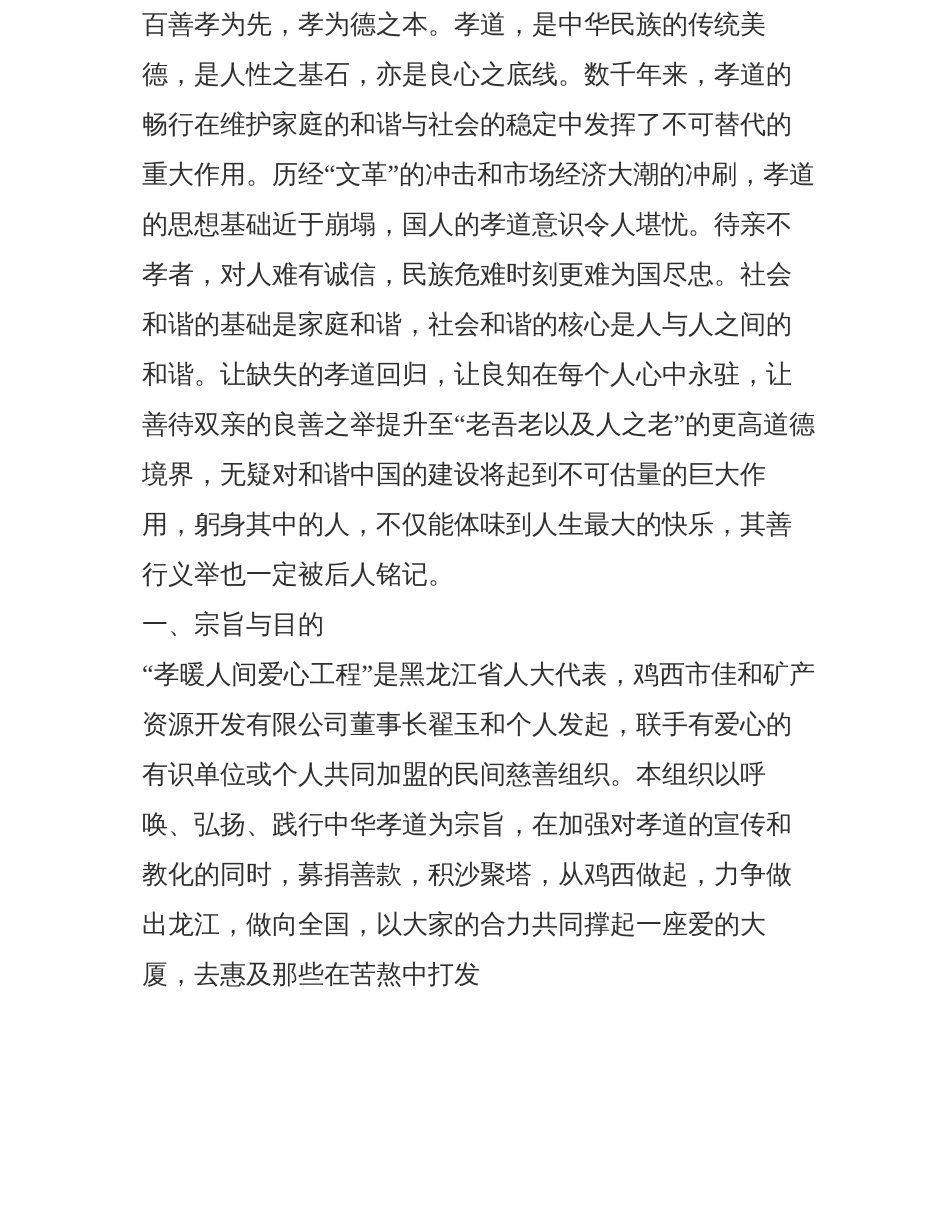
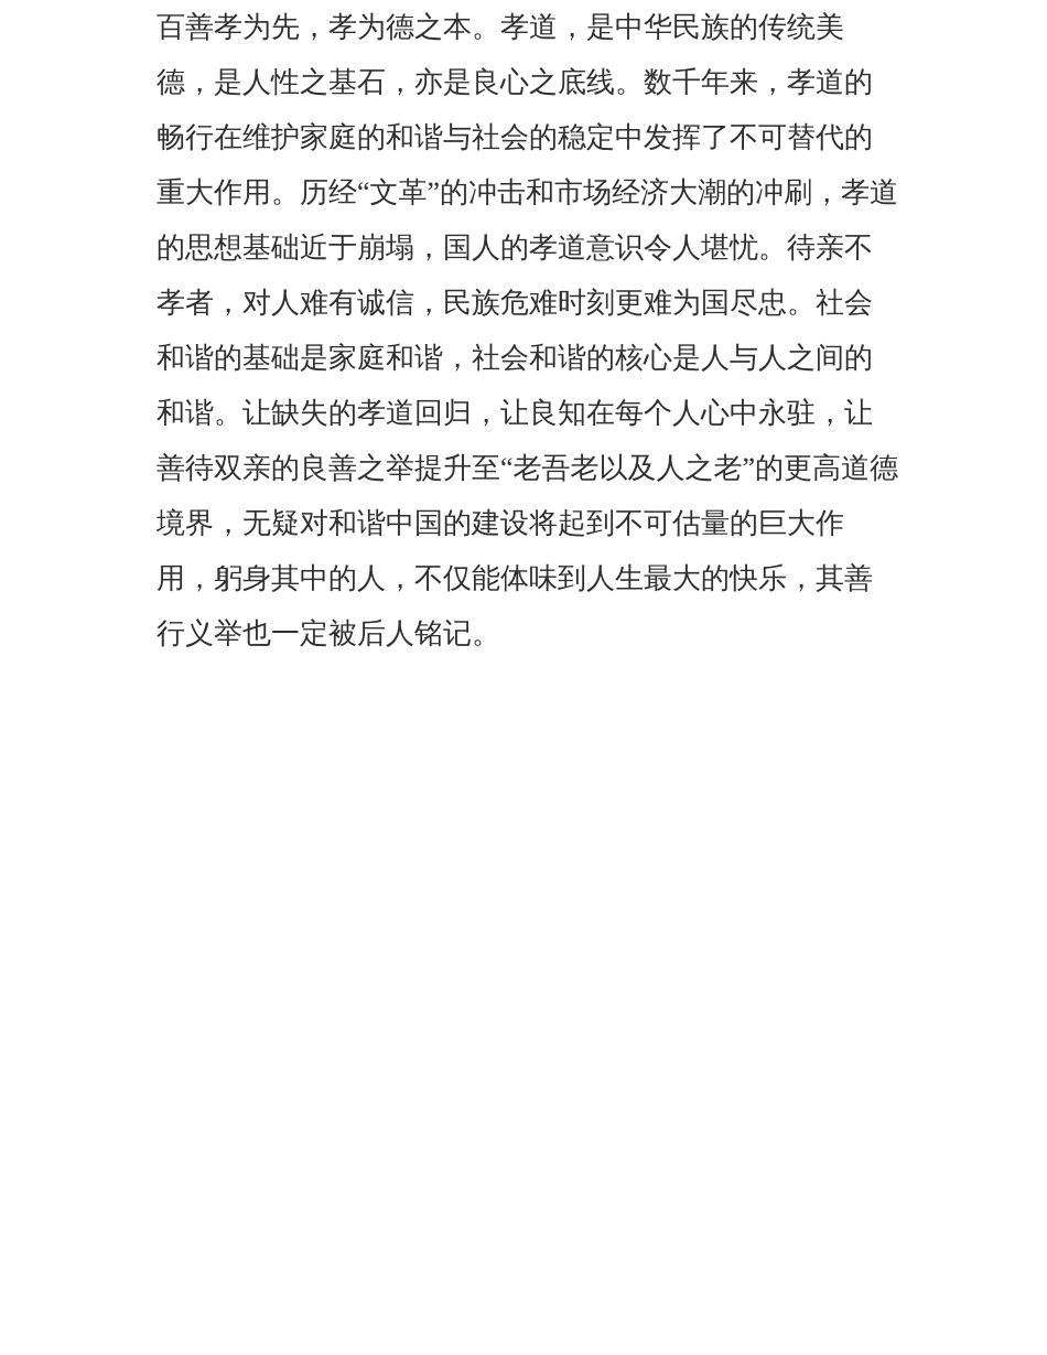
  百善孝为先，孝为德之本。孝道，是中华民族的传统美德，是人性之基石，亦是良心之底线。数千年来，孝道的畅行在维护家庭的和谐与社会的稳定中发挥了不可替代的重大作用。历经“文革”的冲击和市场经济大潮的冲刷，孝道的思想基础近于崩塌，国人的孝道意识令人堪忧。待亲不孝者，对人难有诚信，民族危难时刻更难为国尽忠。社会和谐的基础是家庭和谐，社会和谐的核心是人与人之间的和谐。让缺失的孝道回归，让良知在每个人心中永驻，让善待双亲的良善之举提升至“老吾老以及人之老”的更高道德境界，无疑对和谐中国的建设将起到不可估量的巨大作用，躬身其中的人，不仅能体味到人生最大的快乐，其善行义举也一定被后人铭记。
- 一、宗旨与目的
- “孝暖人间爱心工程”是黑龙江省人大代表，鸡西市佳和矿产资源开发有限公司董事长翟玉和个人发起，联手有爱心的有识单位或个人共同加盟的民间慈善组织。本组织以呼唤、弘扬、践行中华孝道为宗旨，在加强对孝道的宣传和教化的同时，募捐善款，积沙聚塔，从鸡西做起，力争做出龙江，做向全国，以大家的合力共同撑起一座爱的大厦，去惠及那些在苦熬中打发
